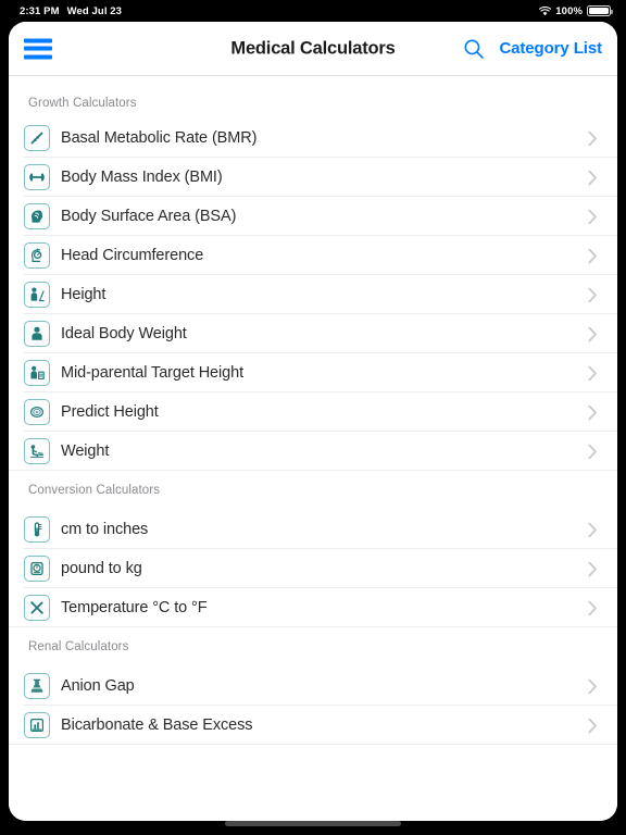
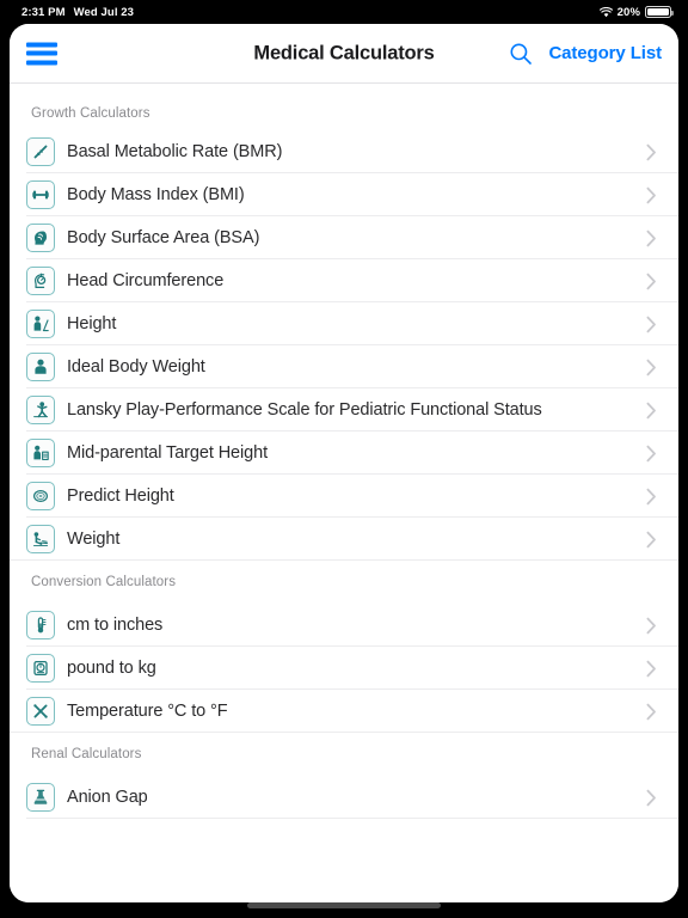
  2:31 PM
  Wed Jul 23
- 100%
+ 20%
  Medical Calculators
  Category List
  Growth Calculators
  Basal Metabolic Rate (BMR)
  Body Mass Index (BMI)
  Body Surface Area (BSA)
  Head Circumference
  Height
  Ideal Body Weight
+ Lansky Play-Performance Scale for Pediatric Functional Status
  Mid-parental Target Height
  Predict Height
  Weight
  Conversion Calculators
  cm to inches
  pound to kg
  Temperature °C to °F
  Renal Calculators
  Anion Gap
- Bicarbonate & Base Excess
